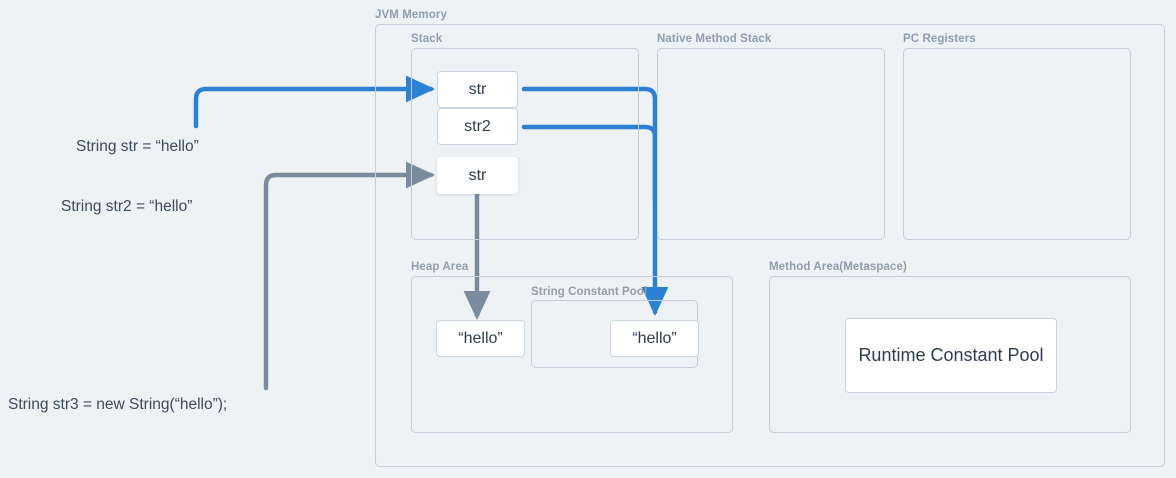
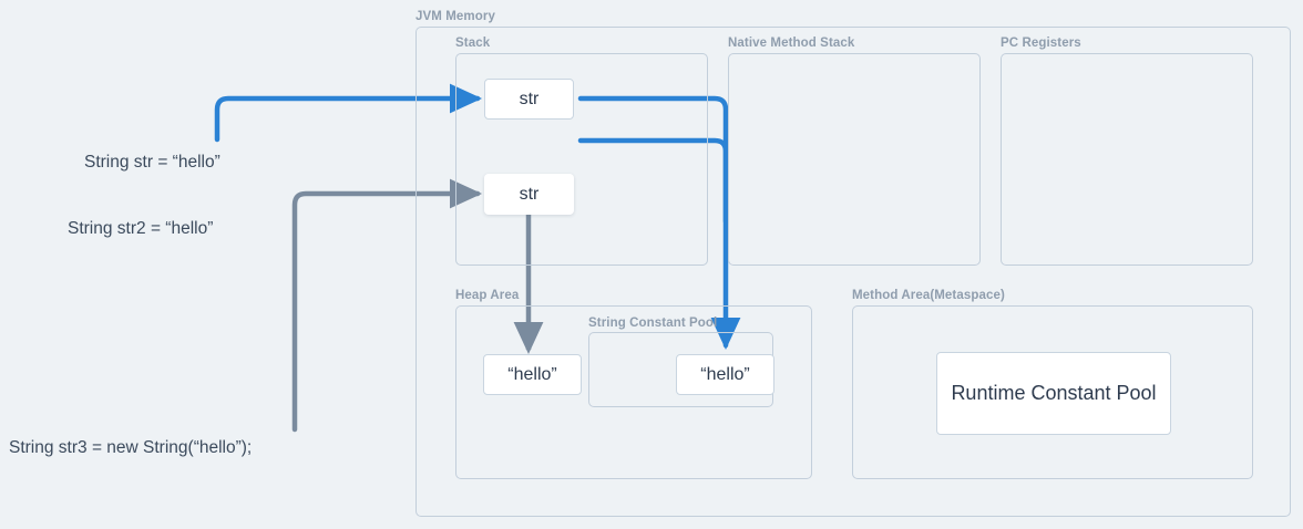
  JVM Memory
  Stack
  Native Method Stack
  PC Registers
  Heap Area
  String Constant Pool
  Method Area(Metaspace)
  str
- str2
  str
  “hello”
  “hello”
  Runtime Constant Pool
  String str = “hello”
  String str2 = “hello”
  String str3 = new String(“hello”);
